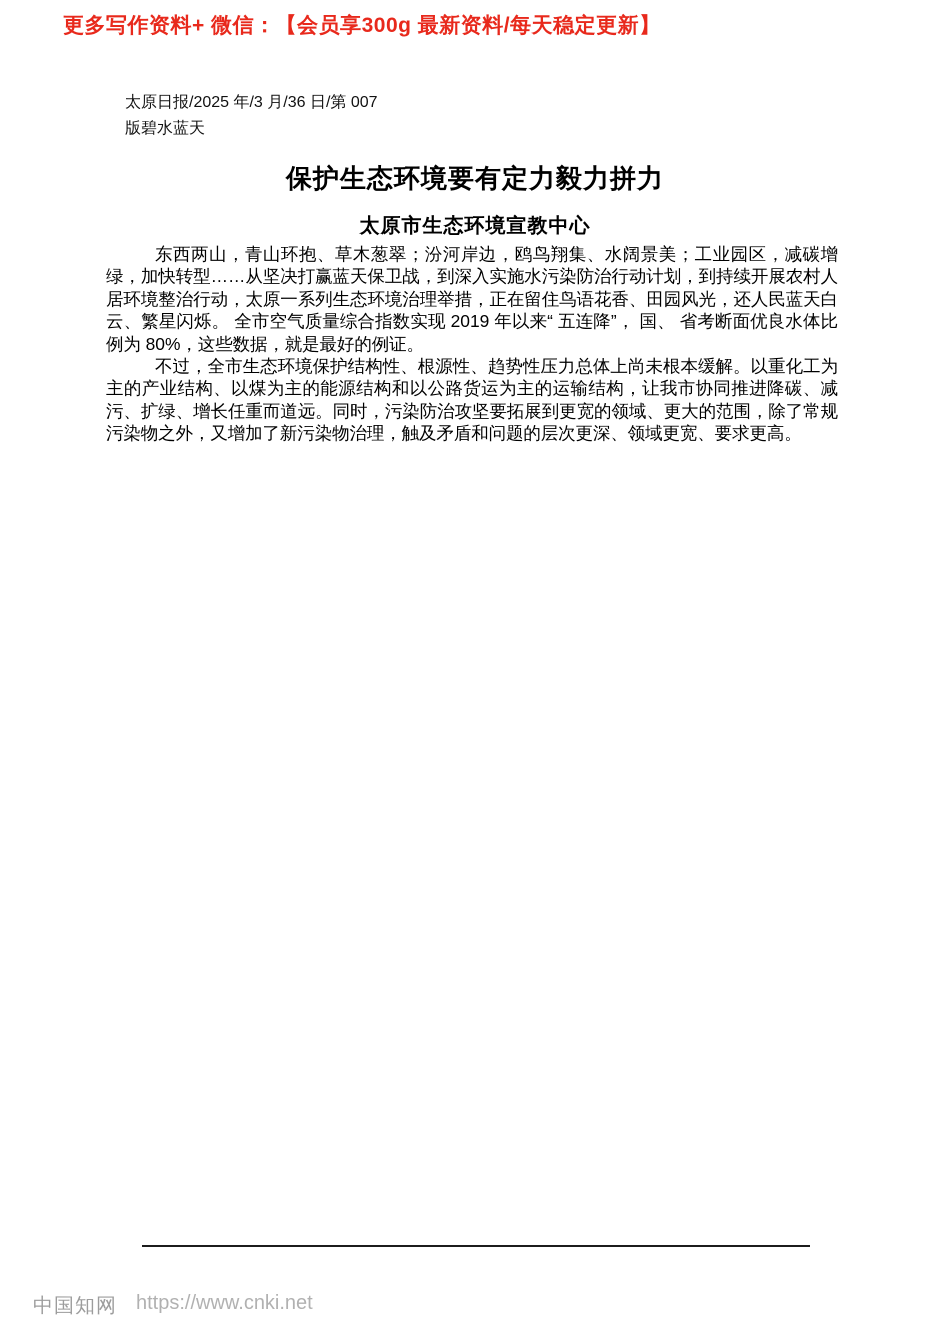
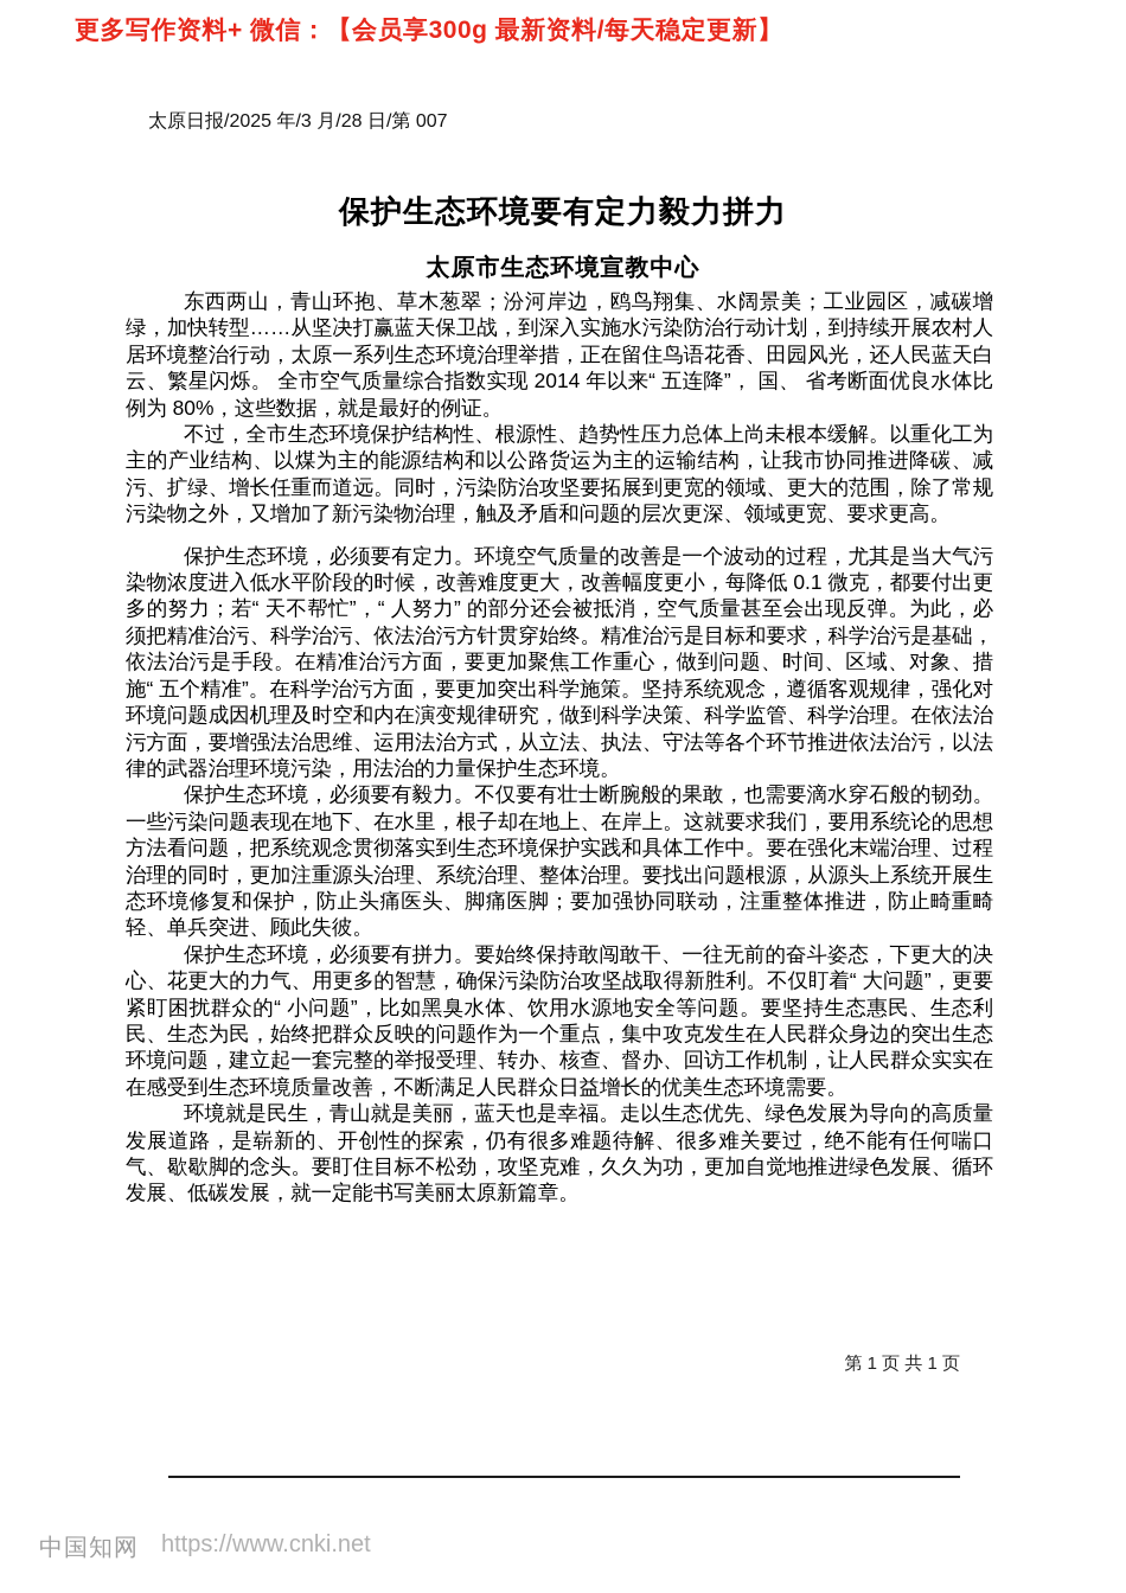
  更多写作资料+ 微信：【会员享300g 最新资料/每天稳定更新】
- 太原日报/2025 年/3 月/36 日/第 007
+ 太原日报/2025 年/3 月/28 日/第 007
- 版碧水蓝天
  保护生态环境要有定力毅力拼力
  太原市生态环境宣教中心
- 东西两山，青山环抱、草木葱翠；汾河岸边，鸥鸟翔集、水阔景美；工业园区，减碳增绿，加快转型……从坚决打赢蓝天保卫战，到深入实施水污染防治行动计划，到持续开展农村人居环境整治行动，太原一系列生态环境治理举措，正在留住鸟语花香、田园风光，还人民蓝天白云、繁星闪烁。 全市空气质量综合指数实现 2019 年以来“ 五连降”， 国、 省考断面优良水体比例为 80%，这些数据，就是最好的例证。
+ 东西两山，青山环抱、草木葱翠；汾河岸边，鸥鸟翔集、水阔景美；工业园区，减碳增绿，加快转型……从坚决打赢蓝天保卫战，到深入实施水污染防治行动计划，到持续开展农村人居环境整治行动，太原一系列生态环境治理举措，正在留住鸟语花香、田园风光，还人民蓝天白云、繁星闪烁。 全市空气质量综合指数实现 2014 年以来“ 五连降”， 国、 省考断面优良水体比例为 80%，这些数据，就是最好的例证。
  不过，全市生态环境保护结构性、根源性、趋势性压力总体上尚未根本缓解。以重化工为主的产业结构、以煤为主的能源结构和以公路货运为主的运输结构，让我市协同推进降碳、减污、扩绿、增长任重而道远。同时，污染防治攻坚要拓展到更宽的领域、更大的范围，除了常规污染物之外，又增加了新污染物治理，触及矛盾和问题的层次更深、领域更宽、要求更高。
+ 保护生态环境，必须要有定力。环境空气质量的改善是一个波动的过程，尤其是当大气污染物浓度进入低水平阶段的时候，改善难度更大，改善幅度更小，每降低 0.1 微克，都要付出更多的努力；若“ 天不帮忙”，“ 人努力” 的部分还会被抵消，空气质量甚至会出现反弹。为此，必须把精准治污、科学治污、依法治污方针贯穿始终。精准治污是目标和要求，科学治污是基础，依法治污是手段。在精准治污方面，要更加聚焦工作重心，做到问题、时间、区域、对象、措施“ 五个精准”。在科学治污方面，要更加突出科学施策。坚持系统观念，遵循客观规律，强化对环境问题成因机理及时空和内在演变规律研究，做到科学决策、科学监管、科学治理。在依法治污方面，要增强法治思维、运用法治方式，从立法、执法、守法等各个环节推进依法治污，以法律的武器治理环境污染，用法治的力量保护生态环境。
+ 保护生态环境，必须要有毅力。不仅要有壮士断腕般的果敢，也需要滴水穿石般的韧劲。一些污染问题表现在地下、在水里，根子却在地上、在岸上。这就要求我们，要用系统论的思想方法看问题，把系统观念贯彻落实到生态环境保护实践和具体工作中。要在强化末端治理、过程治理的同时，更加注重源头治理、系统治理、整体治理。要找出问题根源，从源头上系统开展生态环境修复和保护，防止头痛医头、脚痛医脚；要加强协同联动，注重整体推进，防止畸重畸轻、单兵突进、顾此失彼。
+ 保护生态环境，必须要有拼力。要始终保持敢闯敢干、一往无前的奋斗姿态，下更大的决心、花更大的力气、用更多的智慧，确保污染防治攻坚战取得新胜利。不仅盯着“ 大问题”，更要紧盯困扰群众的“ 小问题”，比如黑臭水体、饮用水源地安全等问题。要坚持生态惠民、生态利民、生态为民，始终把群众反映的问题作为一个重点，集中攻克发生在人民群众身边的突出生态环境问题，建立起一套完整的举报受理、转办、核查、督办、回访工作机制，让人民群众实实在在感受到生态环境质量改善，不断满足人民群众日益增长的优美生态环境需要。
+ 环境就是民生，青山就是美丽，蓝天也是幸福。走以生态优先、绿色发展为导向的高质量发展道路，是崭新的、开创性的探索，仍有很多难题待解、很多难关要过，绝不能有任何喘口气、歇歇脚的念头。要盯住目标不松劲，攻坚克难，久久为功，更加自觉地推进绿色发展、循环发展、低碳发展，就一定能书写美丽太原新篇章。
+ 第 1 页 共 1 页
  中国知网
  https://www.cnki.net
